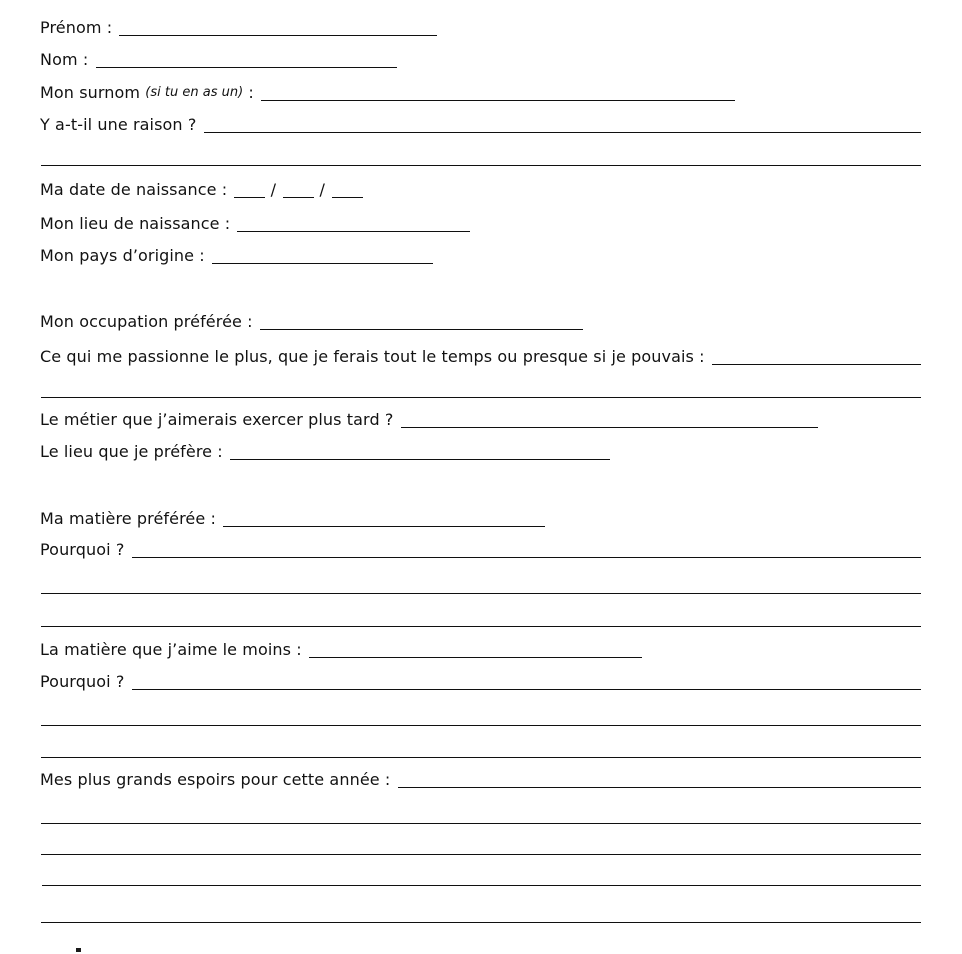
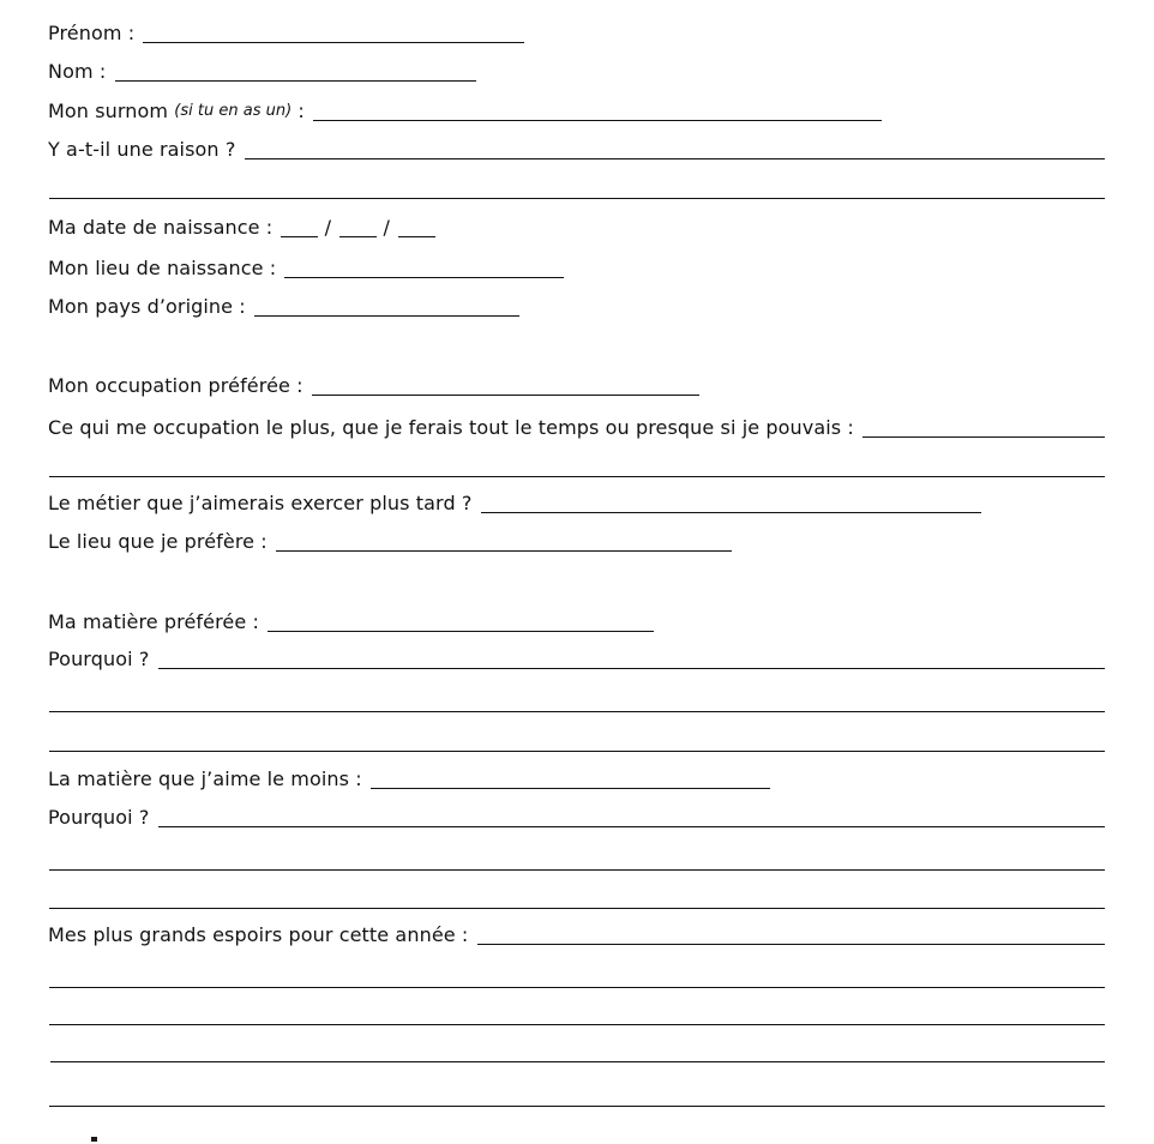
  Prénom :
  Nom :
  Mon surnom
  (si tu en as un)
  :
  Y a-t-il une raison ?
  Ma date de naissance :
  /
  /
  Mon lieu de naissance :
  Mon pays d’origine :
  Mon occupation préférée :
- Ce qui me passionne le plus, que je ferais tout le temps ou presque si je pouvais :
+ Ce qui me occupation le plus, que je ferais tout le temps ou presque si je pouvais :
  Le métier que j’aimerais exercer plus tard ?
  Le lieu que je préfère :
  Ma matière préférée :
  Pourquoi ?
  La matière que j’aime le moins :
  Pourquoi ?
  Mes plus grands espoirs pour cette année :
